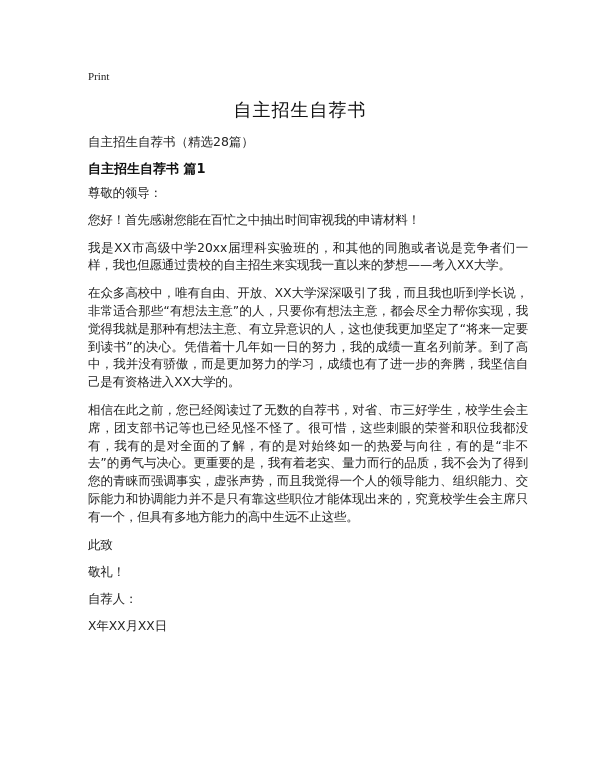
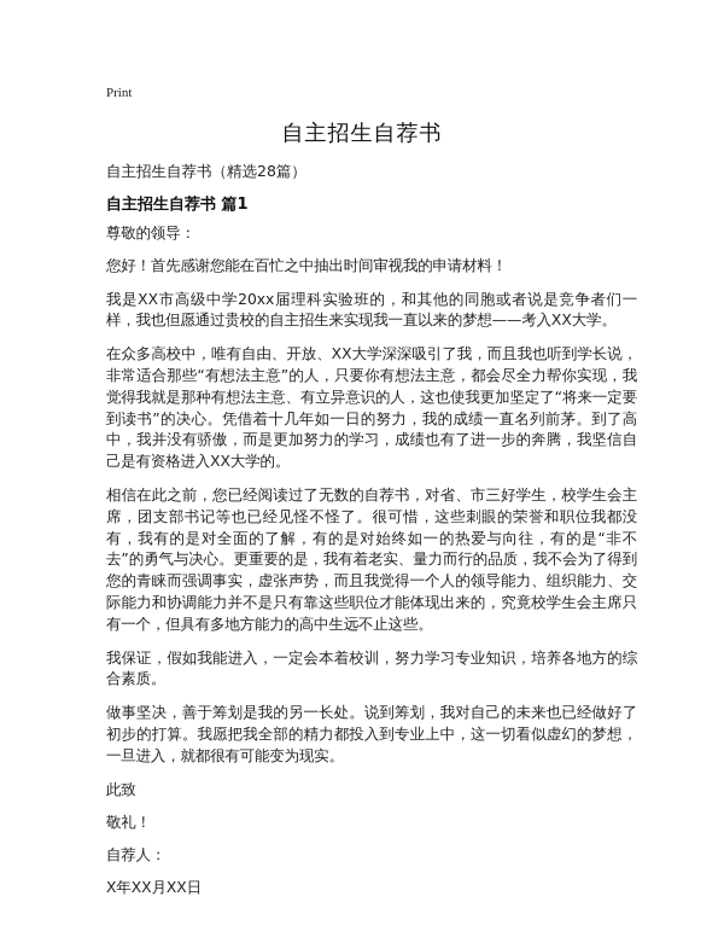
  Print
  自主招生自荐书
  自主招生自荐书（精选28篇）
  自主招生自荐书 篇1
  尊敬的领导：
  您好！首先感谢您能在百忙之中抽出时间审视我的申请材料！
  我是XX市高级中学20xx届理科实验班的，和其他的同胞或者说是竞争者们一样，我也但愿通过贵校的自主招生来实现我一直以来的梦想——考入XX大学。
  在众多高校中，唯有自由、开放、XX大学深深吸引了我，而且我也听到学长说，非常适合那些“有想法主意”的人，只要你有想法主意，都会尽全力帮你实现，我觉得我就是那种有想法主意、有立异意识的人，这也使我更加坚定了“将来一定要到读书”的决心。凭借着十几年如一日的努力，我的成绩一直名列前茅。到了高中，我并没有骄傲，而是更加努力的学习，成绩也有了进一步的奔腾，我坚信自己是有资格进入XX大学的。
  相信在此之前，您已经阅读过了无数的自荐书，对省、市三好学生，校学生会主席，团支部书记等也已经见怪不怪了。很可惜，这些刺眼的荣誉和职位我都没有，我有的是对全面的了解，有的是对始终如一的热爱与向往，有的是“非不去”的勇气与决心。更重要的是，我有着老实、量力而行的品质，我不会为了得到您的青睐而强调事实，虚张声势，而且我觉得一个人的领导能力、组织能力、交际能力和协调能力并不是只有靠这些职位才能体现出来的，究竟校学生会主席只有一个，但具有多地方能力的高中生远不止这些。
+ 我保证，假如我能进入，一定会本着校训，努力学习专业知识，培养各地方的综合素质。
+ 做事坚决，善于筹划是我的另一长处。说到筹划，我对自己的未来也已经做好了初步的打算。我愿把我全部的精力都投入到专业上中，这一切看似虚幻的梦想，一旦进入，就都很有可能变为现实。
  此致
  敬礼！
  自荐人：
  X年XX月XX日
